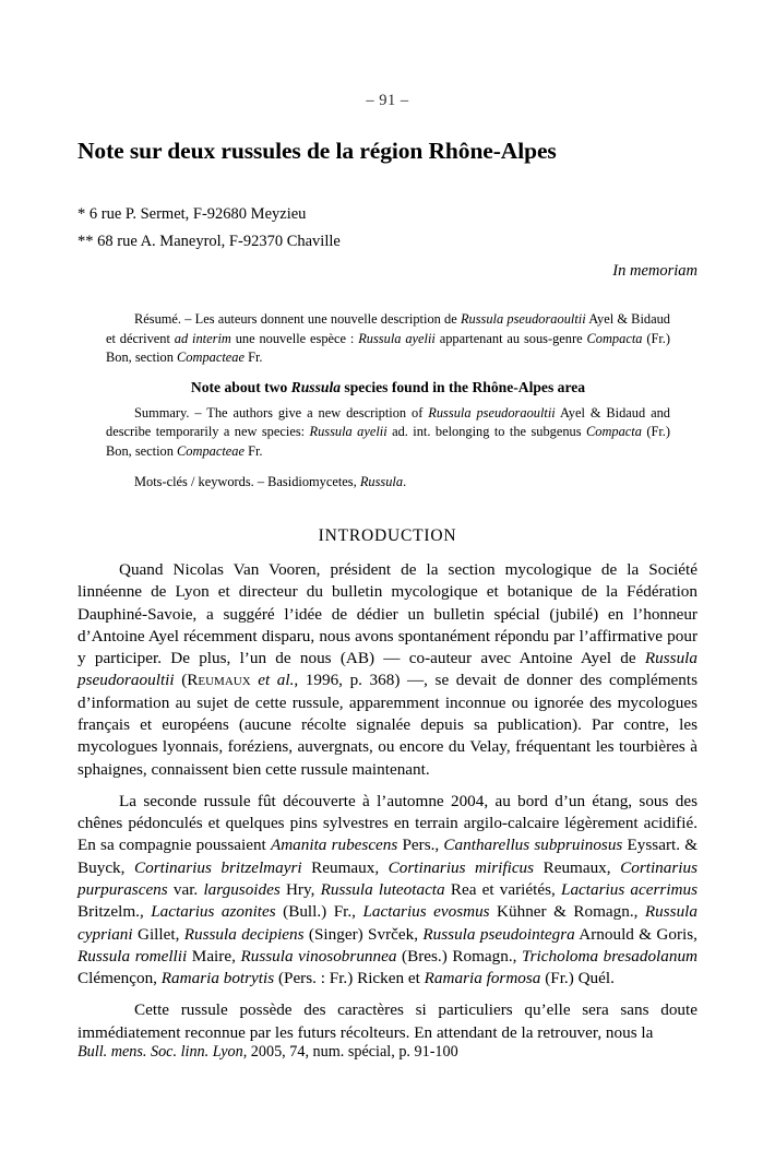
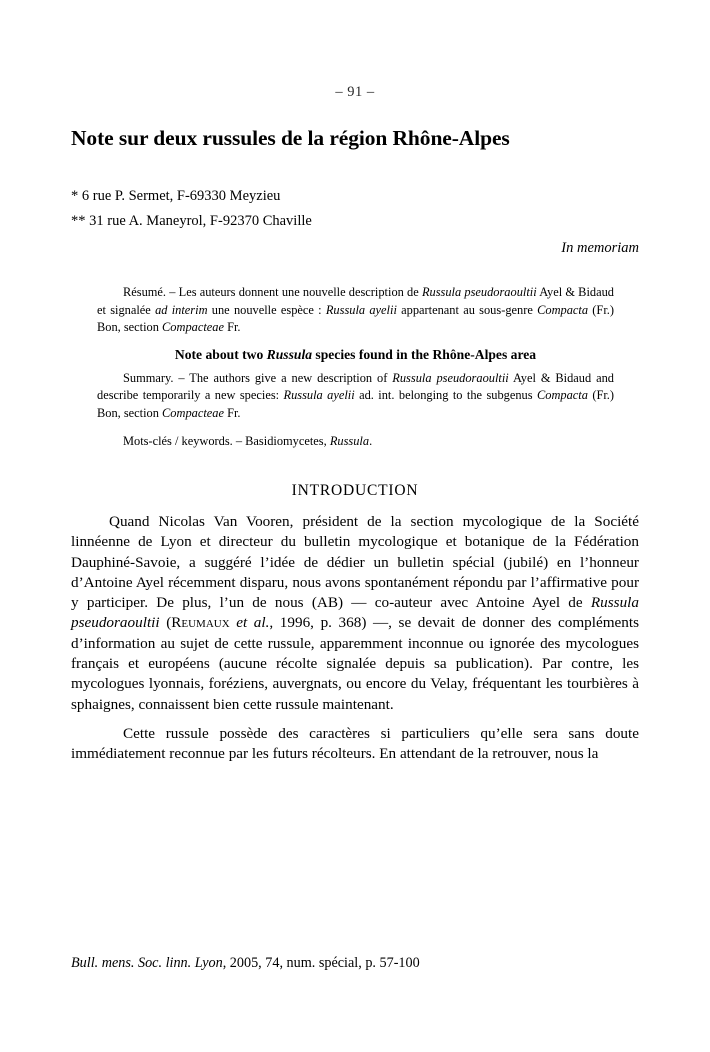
  – 91 –
  Note sur deux russules de la région Rhône-Alpes
- * 6 rue P. Sermet, F-92680 Meyzieu
+ * 6 rue P. Sermet, F-69330 Meyzieu
- ** 68 rue A. Maneyrol, F-92370 Chaville
+ ** 31 rue A. Maneyrol, F-92370 Chaville
  In memoriam
- Résumé. – Les auteurs donnent une nouvelle description de Russula pseudoraoultii Ayel & Bidaud et décrivent ad interim une nouvelle espèce : Russula ayelii appartenant au sous-genre Compacta (Fr.) Bon, section Compacteae Fr.
+ Résumé. – Les auteurs donnent une nouvelle description de Russula pseudoraoultii Ayel & Bidaud et signalée ad interim une nouvelle espèce : Russula ayelii appartenant au sous-genre Compacta (Fr.) Bon, section Compacteae Fr.
  Note about two Russula species found in the Rhône-Alpes area
  Summary. – The authors give a new description of Russula pseudoraoultii Ayel & Bidaud and describe temporarily a new species: Russula ayelii ad. int. belonging to the subgenus Compacta (Fr.) Bon, section Compacteae Fr.
  Mots-clés / keywords. – Basidiomycetes, Russula.
  INTRODUCTION
  Quand Nicolas Van Vooren, président de la section mycologique de la Société linnéenne de Lyon et directeur du bulletin mycologique et botanique de la Fédération Dauphiné-Savoie, a suggéré l’idée de dédier un bulletin spécial (jubilé) en l’honneur d’Antoine Ayel récemment disparu, nous avons spontanément répondu par l’affirmative pour y participer. De plus, l’un de nous (AB) — co-auteur avec Antoine Ayel de Russula pseudoraoultii (Reumaux et al., 1996, p. 368) —, se devait de donner des compléments d’information au sujet de cette russule, apparemment inconnue ou ignorée des mycologues français et européens (aucune récolte signalée depuis sa publication). Par contre, les mycologues lyonnais, foréziens, auvergnats, ou encore du Velay, fréquentant les tourbières à sphaignes, connaissent bien cette russule maintenant.
- La seconde russule fût découverte à l’automne 2004, au bord d’un étang, sous des chênes pédonculés et quelques pins sylvestres en terrain argilo-calcaire légèrement acidifié. En sa compagnie poussaient Amanita rubescens Pers., Cantharellus subpruinosus Eyssart. & Buyck, Cortinarius britzelmayri Reumaux, Cortinarius mirificus Reumaux, Cortinarius purpurascens var. largusoides Hry, Russula luteotacta Rea et variétés, Lactarius acerrimus Britzelm., Lactarius azonites (Bull.) Fr., Lactarius evosmus Kühner & Romagn., Russula cypriani Gillet, Russula decipiens (Singer) Svrček, Russula pseudointegra Arnould & Goris, Russula romellii Maire, Russula vinosobrunnea (Bres.) Romagn., Tricholoma bresadolanum Clémençon, Ramaria botrytis (Pers. : Fr.) Ricken et Ramaria formosa (Fr.) Quél.
  Cette russule possède des caractères si particuliers qu’elle sera sans doute immédiatement reconnue par les futurs récolteurs. En attendant de la retrouver, nous la
- Bull. mens. Soc. linn. Lyon, 2005, 74, num. spécial, p. 91-100
+ Bull. mens. Soc. linn. Lyon, 2005, 74, num. spécial, p. 57-100
